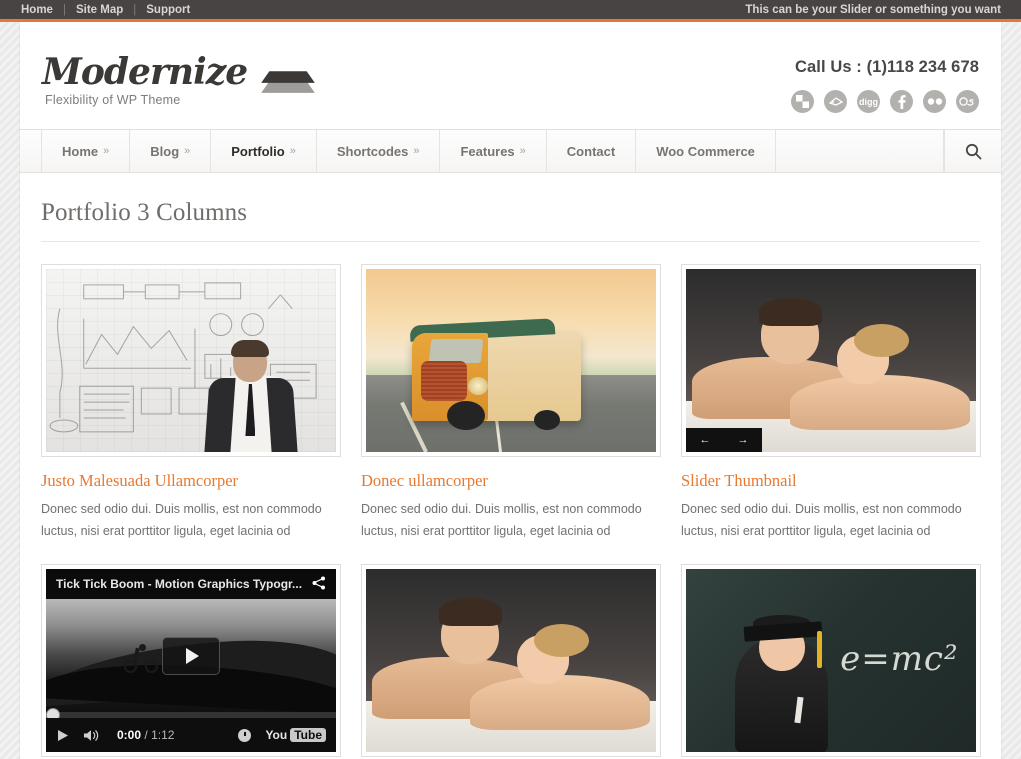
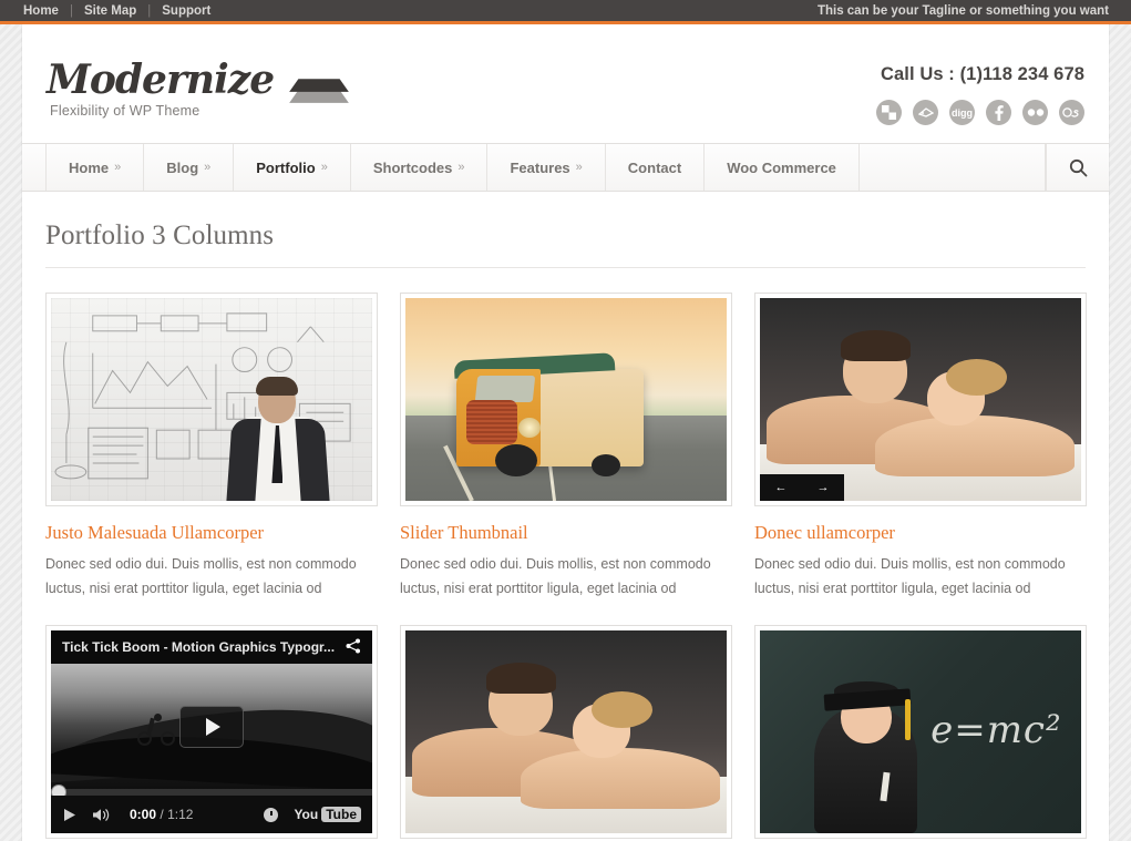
  Home
  |
  Site Map
  |
  Support
- This can be your Slider or something you want
+ This can be your Tagline or something you want
  Modernize
  Flexibility of WP Theme
  Call Us : (1)118 234 678
  digg
  Home
  »
  Blog
  »
  Portfolio
  »
  Shortcodes
  »
  Features
  »
  Contact
  Woo Commerce
  Portfolio 3 Columns
  Justo Malesuada Ullamcorper
  Donec sed odio dui. Duis mollis, est non commodo luctus, nisi erat porttitor ligula, eget lacinia od
- Donec ullamcorper
+ Slider Thumbnail
  Donec sed odio dui. Duis mollis, est non commodo luctus, nisi erat porttitor ligula, eget lacinia od
  ←
  →
- Slider Thumbnail
+ Donec ullamcorper
  Donec sed odio dui. Duis mollis, est non commodo luctus, nisi erat porttitor ligula, eget lacinia od
  Tick Tick Boom - Motion Graphics Typogr...
  0:00 / 1:12
  You
  Tube
  e=mc²
